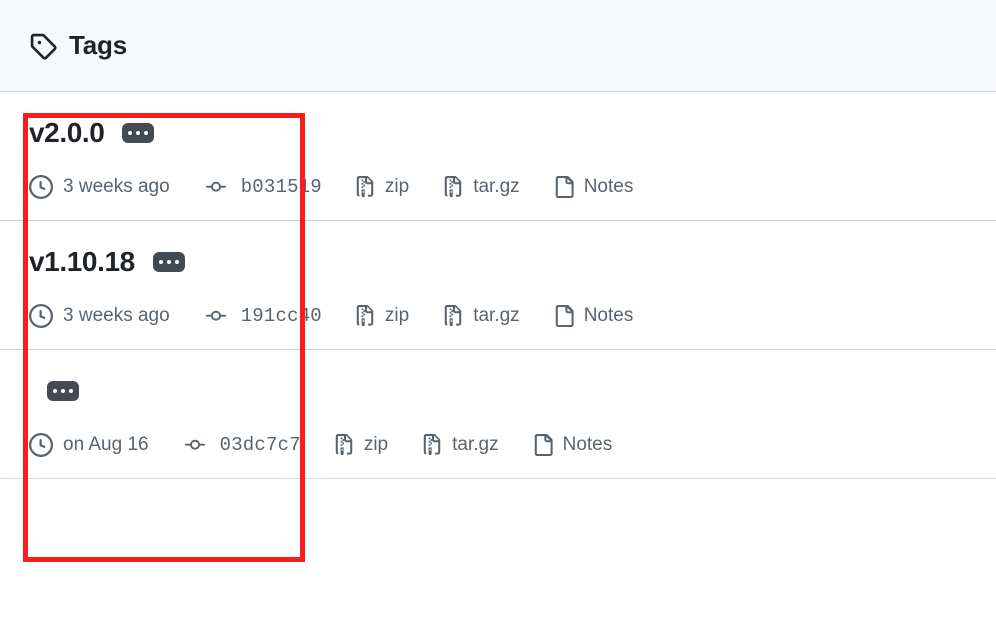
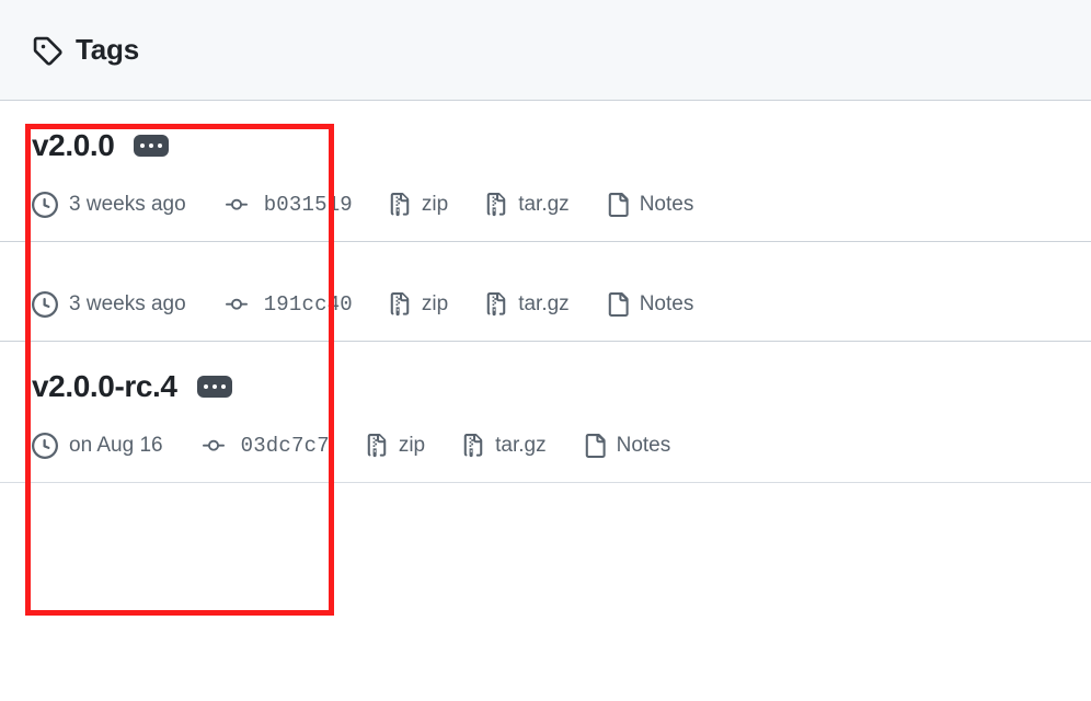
  Tags
  v2.0.0
  3 weeks ago
  b031519
  zip
  tar.gz
  Notes
- v1.10.18
  3 weeks ago
  191cc40
  zip
  tar.gz
  Notes
+ v2.0.0-rc.4
  on Aug 16
  03dc7c7
  zip
  tar.gz
  Notes
